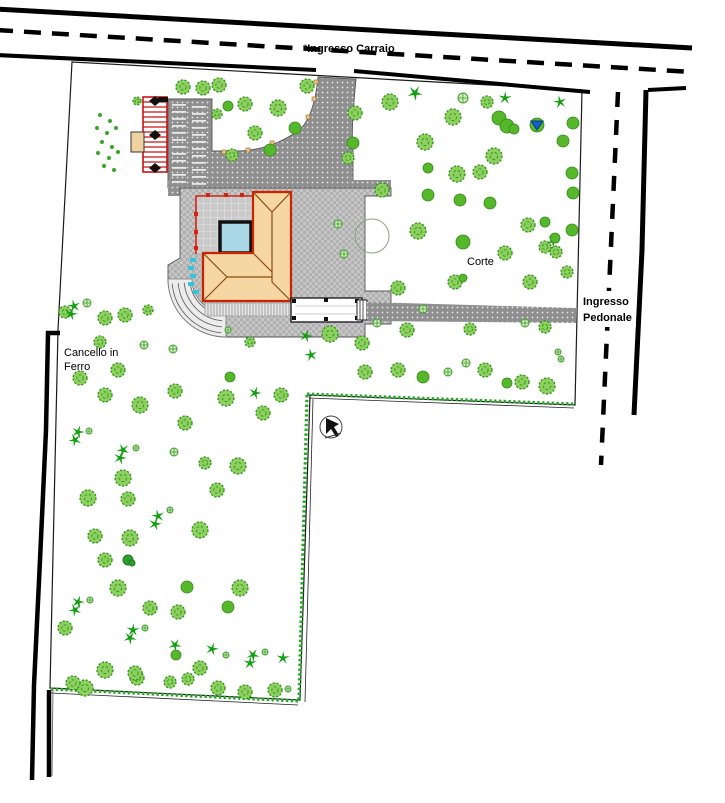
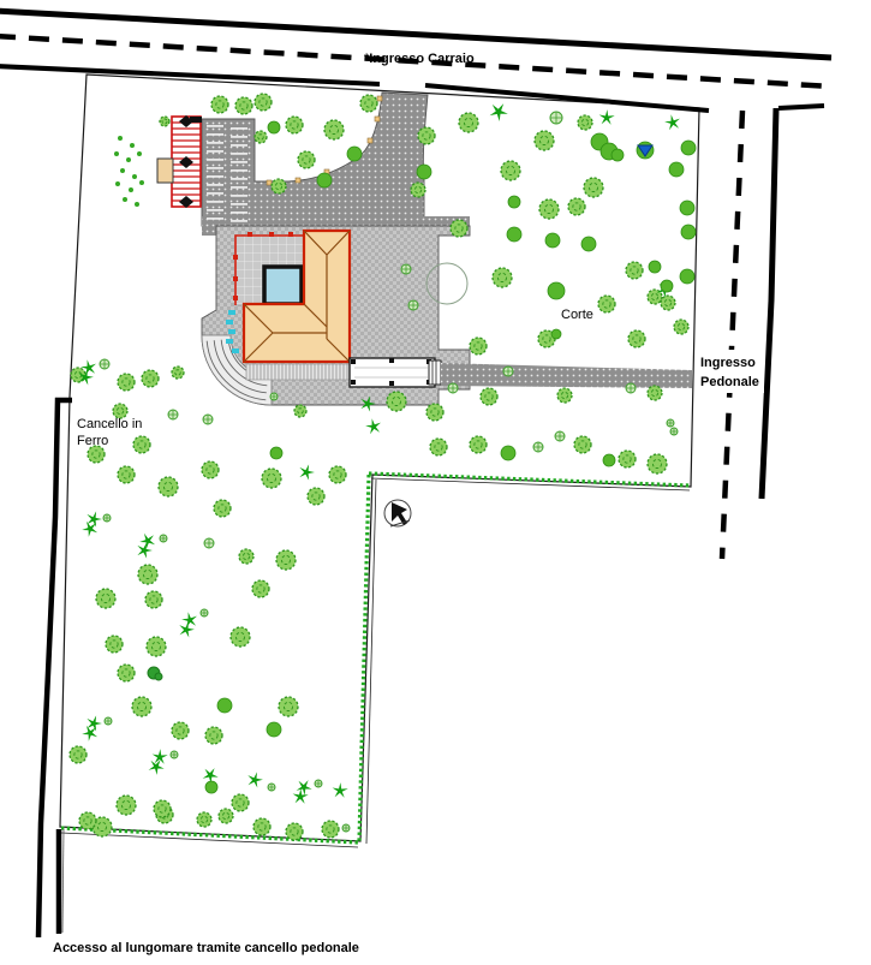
  *Ingresso Carraio
  Ingresso
  Pedonale
  Cancello in
  Ferro
  Corte
+ Accesso al lungomare tramite cancello pedonale
